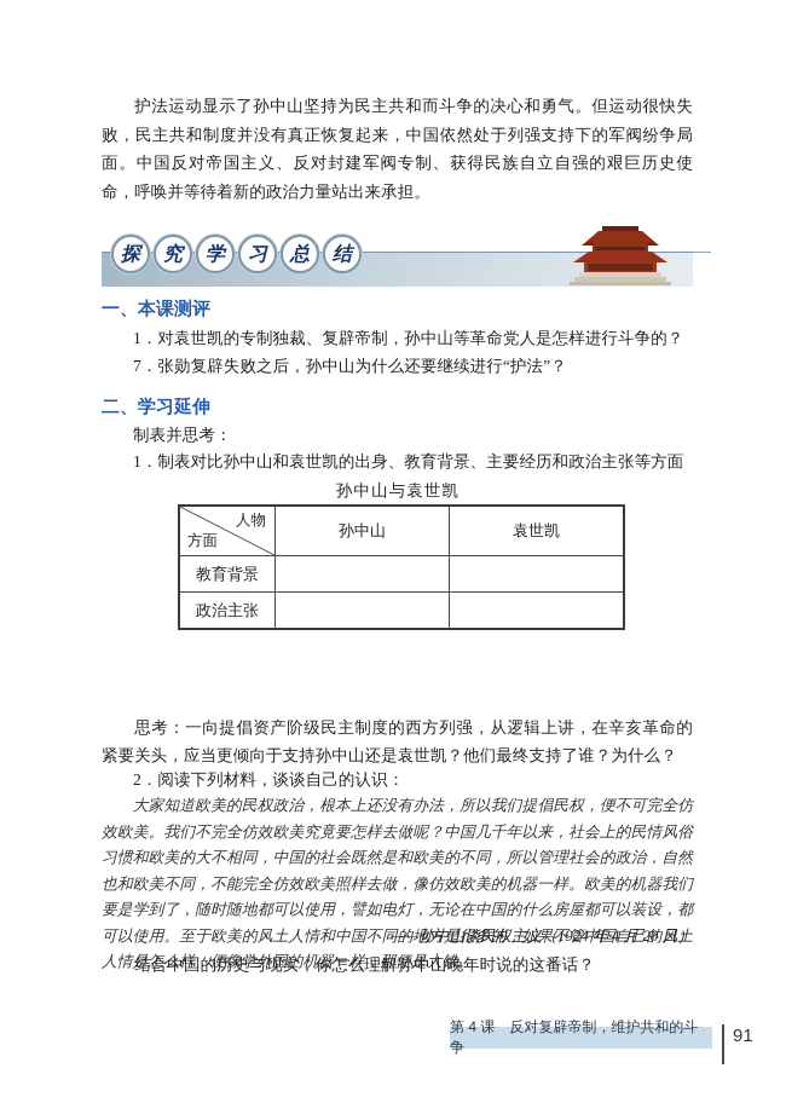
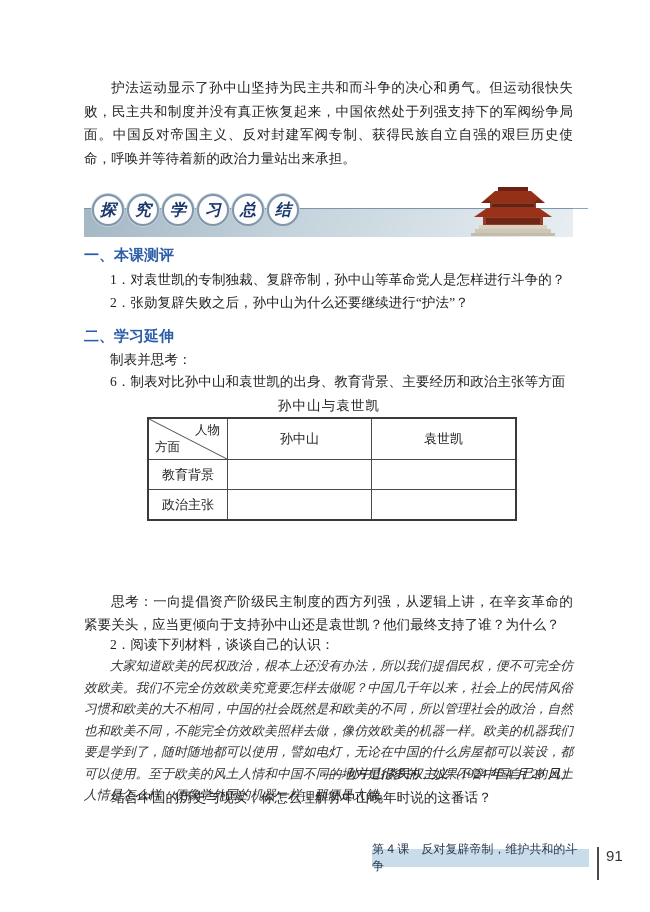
  护法运动显示了孙中山坚持为民主共和而斗争的决心和勇气。但运动很快失败，民主共和制度并没有真正恢复起来，中国依然处于列强支持下的军阀纷争局面。中国反对帝国主义、反对封建军阀专制、获得民族自立自强的艰巨历史使命，呼唤并等待着新的政治力量站出来承担。
  探
  究
  学
  习
  总
  结
  一、本课测评
  1．对袁世凯的专制独裁、复辟帝制，孙中山等革命党人是怎样进行斗争的？
- 7．张勋复辟失败之后，孙中山为什么还要继续进行“护法”？
+ 2．张勋复辟失败之后，孙中山为什么还要继续进行“护法”？
  二、学习延伸
  制表并思考：
- 1．制表对比孙中山和袁世凯的出身、教育背景、主要经历和政治主张等方面
+ 6．制表对比孙中山和袁世凯的出身、教育背景、主要经历和政治主张等方面
  孙中山与袁世凯
  人物 方面	孙中山	袁世凯
  教育背景
  政治主张
  思考：一向提倡资产阶级民主制度的西方列强，从逻辑上讲，在辛亥革命的紧要关头，应当更倾向于支持孙中山还是袁世凯？他们最终支持了谁？为什么？
  2．阅读下列材料，谈谈自己的认识：
  大家知道欧美的民权政治，根本上还没有办法，所以我们提倡民权，便不可完全仿效欧美。我们不完全仿效欧美究竟要怎样去做呢？中国几千年以来，社会上的民情风俗习惯和欧美的大不相同，中国的社会既然是和欧美的不同，所以管理社会的政治，自然也和欧美不同，不能完全仿效欧美照样去做，像仿效欧美的机器一样。欧美的机器我们要是学到了，随时随地都可以使用，譬如电灯，无论在中国的什么房屋都可以装设，都可以使用。至于欧美的风土人情和中国不同的地方是很多的，如果不管中国自己的风土人情是怎么样，便像学外国的机器一样，那便是大错。
  ——孙中山谈民权主义（1924 年 4 月 20 日）
  结合中国的历史与现实，你怎么理解孙中山晚年时说的这番话？
  第 4 课 反对复辟帝制，维护共和的斗争
  91
